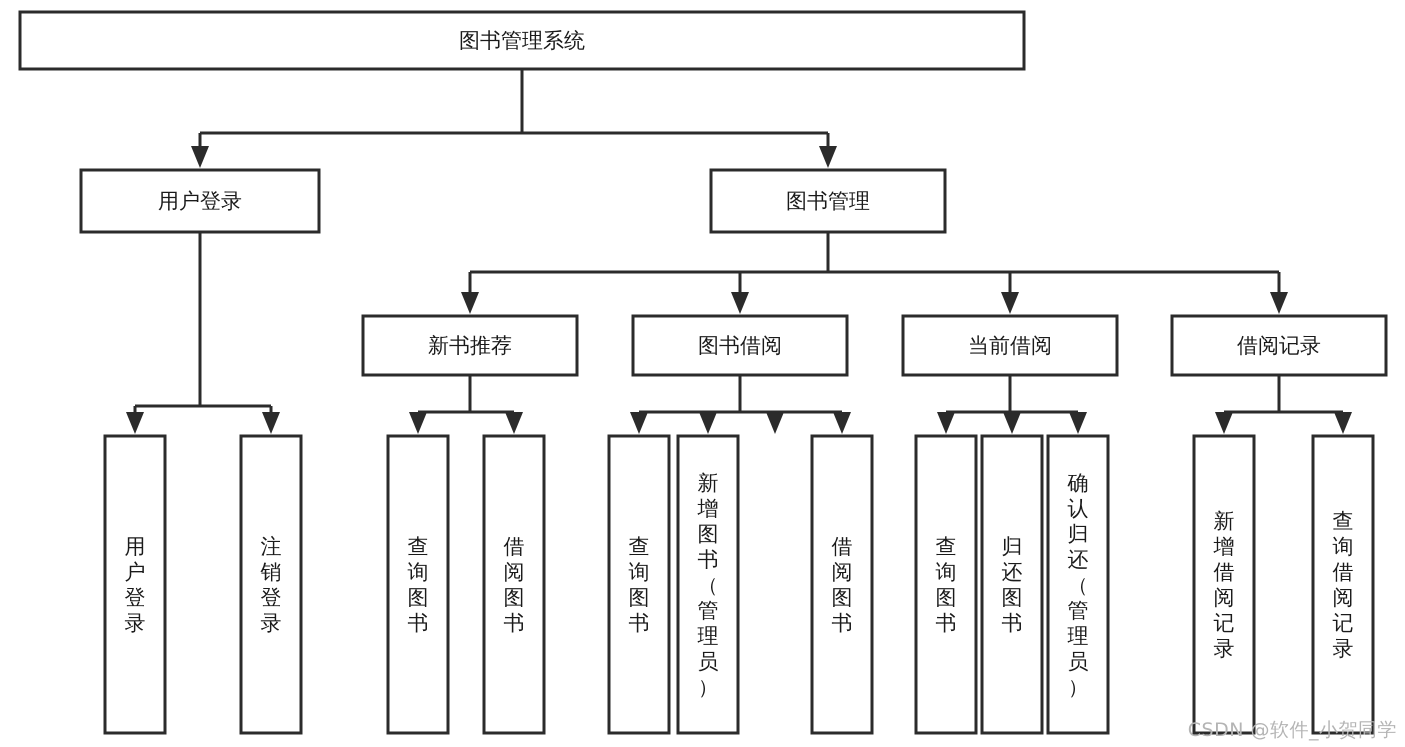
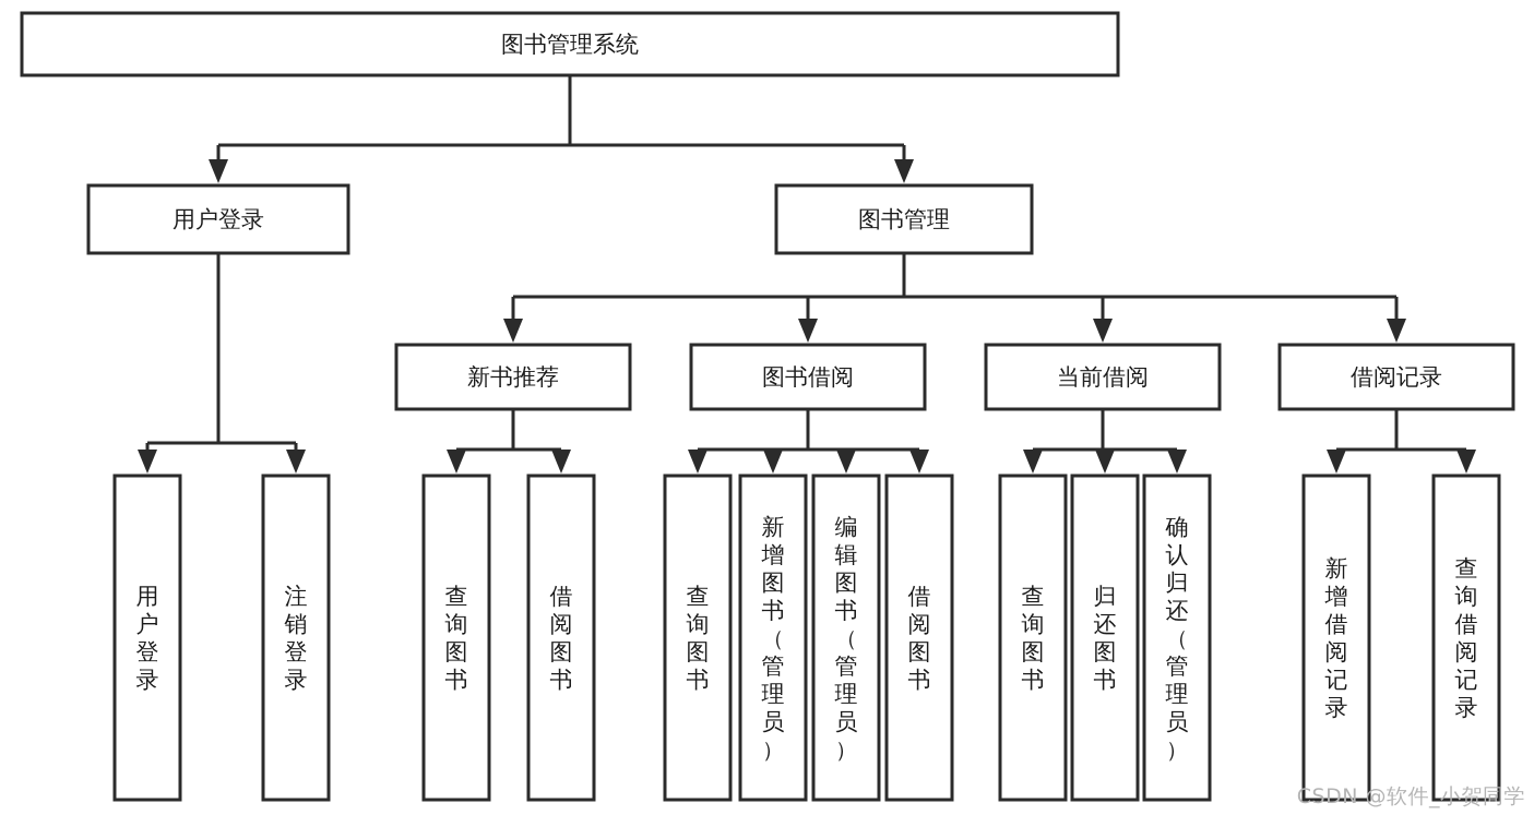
  图书管理系统
  用户登录
  图书管理
  新书推荐
  图书借阅
  当前借阅
  借阅记录
  用户登录
  注销登录
  查询图书
  借阅图书
  查询图书
  新增图书（管理员）
+ 编辑图书（管理员）
  借阅图书
  查询图书
  归还图书
  确认归还（管理员）
  新增借阅记录
  查询借阅记录
  CSDN @软件_小贺同学
